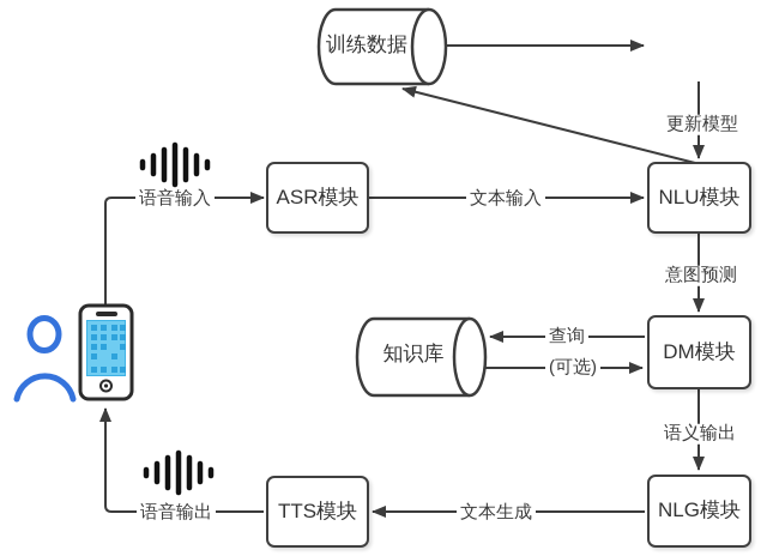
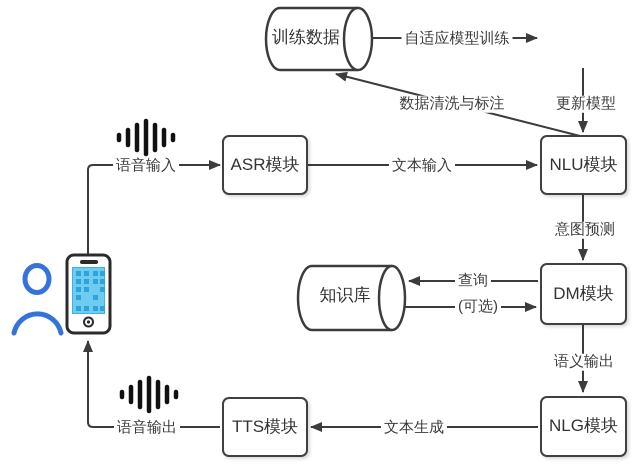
  ASR模块
  NLU模块
  DM模块
  NLG模块
  TTS模块
  训练数据
  知识库
+ 自适应模型训练
+ 数据清洗与标注
  更新模型
  语音输入
  文本输入
  意图预测
  查询
  (可选)
  语义输出
  文本生成
  语音输出
